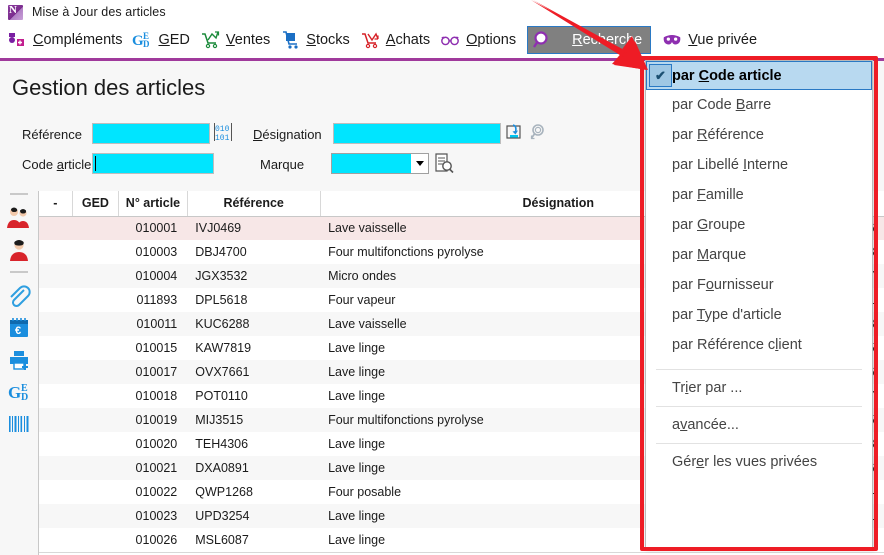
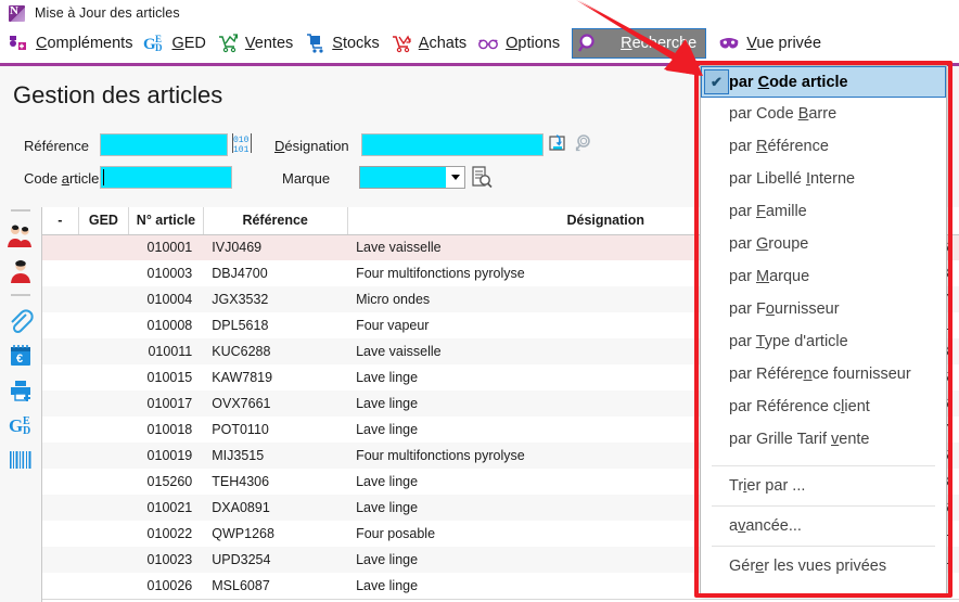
  Mise à Jour des articles
  Compléments
  G
  E
  D
  GED
  Ventes
  Stocks
  Achats
  Options
  Recerce
  Vue privée
  Gestion des articles
  Référence
  010
  101
  Désignation
  Code article
  Marque
  €
  G
  E
  D
  -	GED	N° article	Référence	Désignation
  		010001	IVJ0469	Lave vaisselle
  		010003	DBJ4700	Four multifonctions pyrolyse
  		010004	JGX3532	Micro ondes
- 		011893	DPL5618	Four vapeur
+ 		010008	DPL5618	Four vapeur
  		010011	KUC6288	Lave vaisselle
  		010015	KAW7819	Lave linge
  		010017	OVX7661	Lave linge
  		010018	POT0110	Lave linge
  		010019	MIJ3515	Four multifonctions pyrolyse
- 		010020	TEH4306	Lave linge
+ 		015260	TEH4306	Lave linge
  		010021	DXA0891	Lave linge
  		010022	QWP1268	Four posable
  		010023	UPD3254	Lave linge
  		010026	MSL6087	Lave linge
  ✔
  par Code article
  par Code Barre
  par Référence
  par Libellé Interne
  par Famille
  par Groupe
  par Marque
  par Fournisseur
  par Type d'article
+ par Référence fournisseur
  par Référence client
+ par Grille Tarif vente
  Trier par ...
  avancée...
  Gérer les vues privées
